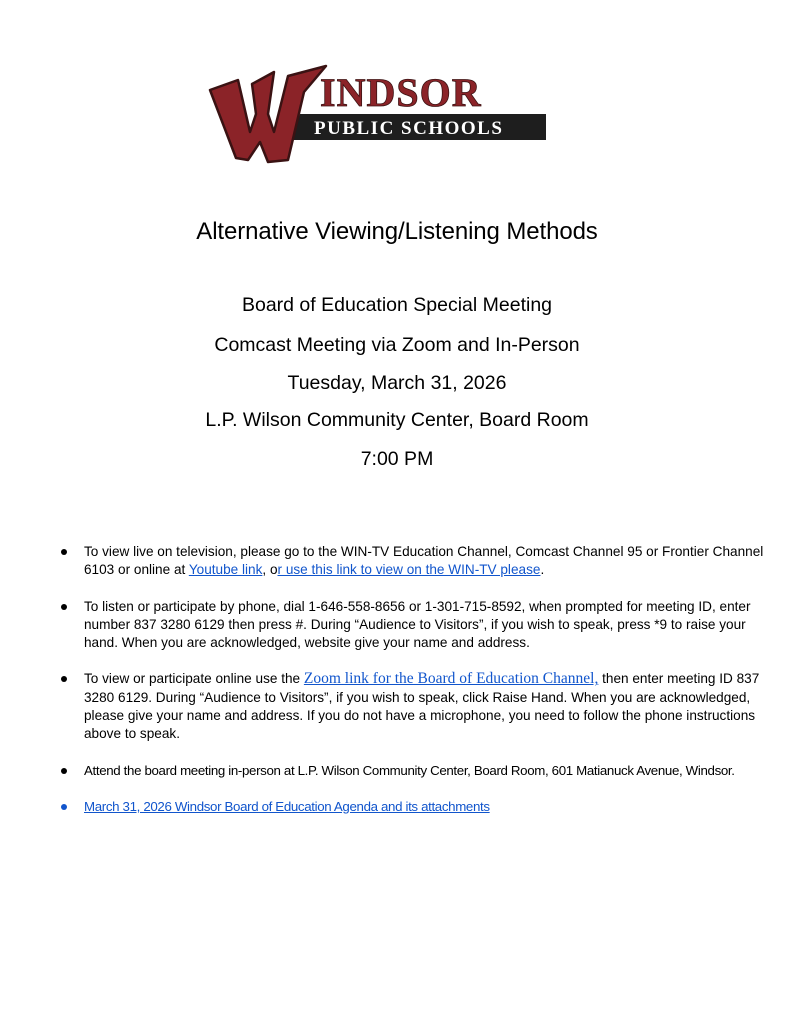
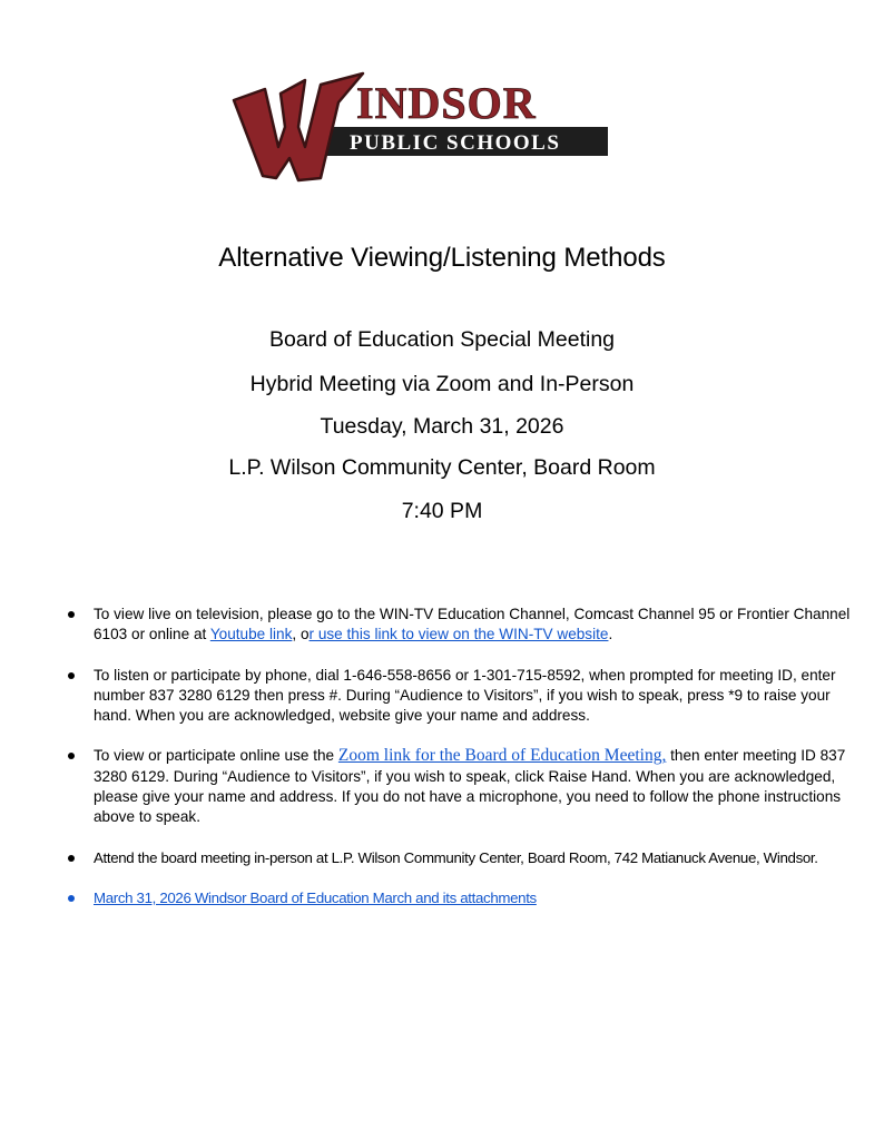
  INDSOR
  PUBLIC SCHOOLS
  Alternative Viewing/Listening Methods
  Board of Education Special Meeting
- Comcast Meeting via Zoom and In-Person
+ Hybrid Meeting via Zoom and In-Person
  Tuesday, March 31, 2026
  L.P. Wilson Community Center, Board Room
- 7:00 PM
+ 7:40 PM
- To view live on television, please go to the WIN-TV Education Channel, Comcast Channel 95 or Frontier Channel 6103 or online at Youtube link, or use this link to view on the WIN-TV please.
+ To view live on television, please go to the WIN-TV Education Channel, Comcast Channel 95 or Frontier Channel 6103 or online at Youtube link, or use this link to view on the WIN-TV website.
  To listen or participate by phone, dial 1-646-558-8656 or 1-301-715-8592, when prompted for meeting ID, enter number 837 3280 6129 then press #. During “Audience to Visitors”, if you wish to speak, press *9 to raise your hand. When you are acknowledged, website give your name and address.
- To view or participate online use the Zoom link for the Board of Education Channel, then enter meeting ID 837 3280 6129. During “Audience to Visitors”, if you wish to speak, click Raise Hand. When you are acknowledged, please give your name and address. If you do not have a microphone, you need to follow the phone instructions above to speak.
+ To view or participate online use the Zoom link for the Board of Education Meeting, then enter meeting ID 837 3280 6129. During “Audience to Visitors”, if you wish to speak, click Raise Hand. When you are acknowledged, please give your name and address. If you do not have a microphone, you need to follow the phone instructions above to speak.
- Attend the board meeting in-person at L.P. Wilson Community Center, Board Room, 601 Matianuck Avenue, Windsor.
+ Attend the board meeting in-person at L.P. Wilson Community Center, Board Room, 742 Matianuck Avenue, Windsor.
- March 31, 2026 Windsor Board of Education Agenda and its attachments
+ March 31, 2026 Windsor Board of Education March and its attachments
